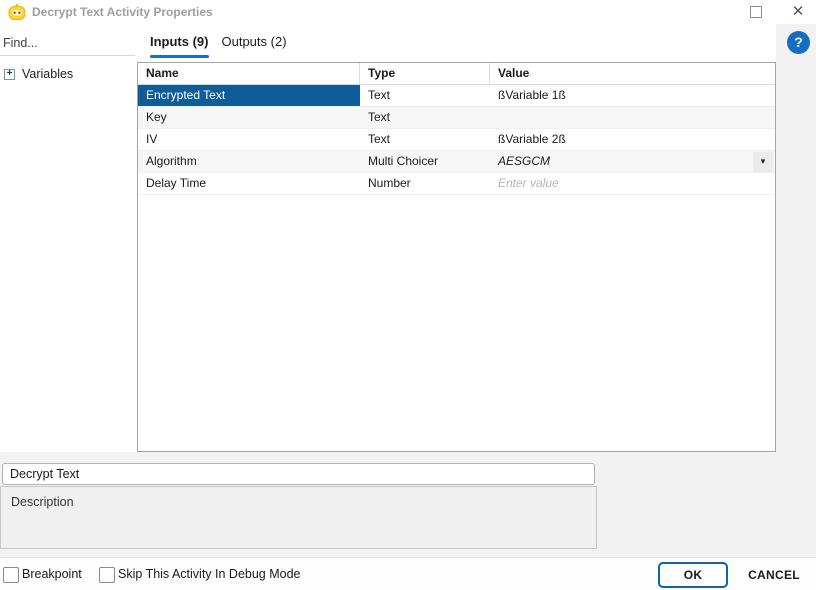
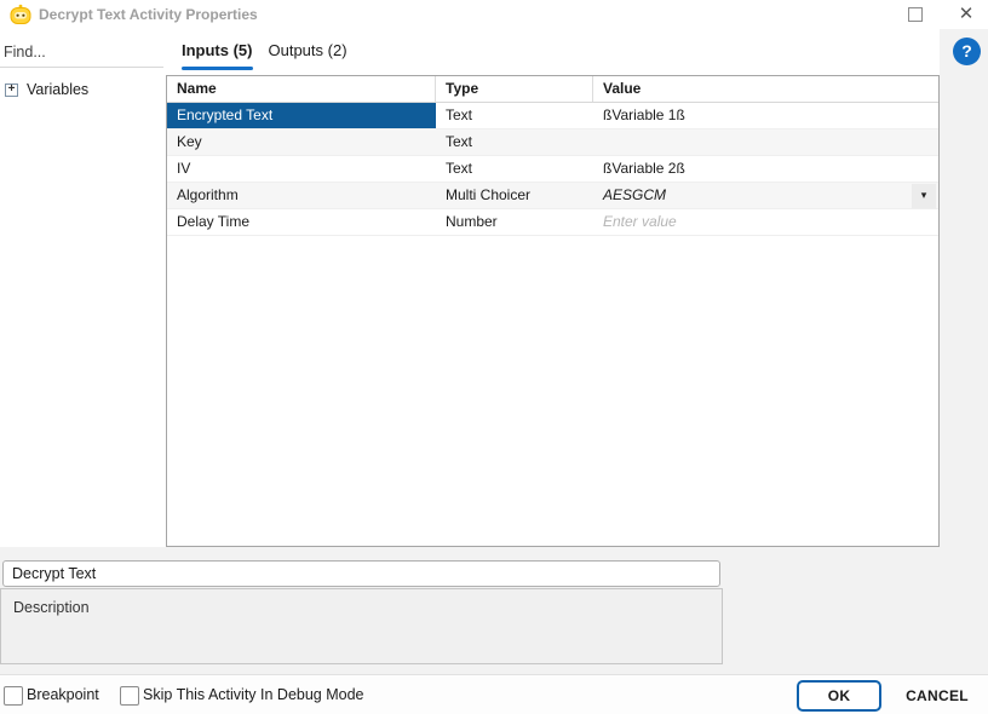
  Decrypt Text Activity Properties
  ✕
  Find...
  +
  Variables
- Inputs (9)
+ Inputs (5)
  Outputs (2)
  ?
  Name
  Type
  Value
  Encrypted Text
  Text
  ßVariable 1ß
  Key
  Text
  IV
  Text
  ßVariable 2ß
  Algorithm
  Multi Choicer
  AESGCM
  ▾
  Delay Time
  Number
  Enter value
  Decrypt Text
  Description
  Breakpoint
  Skip This Activity In Debug Mode
  OK
  CANCEL
